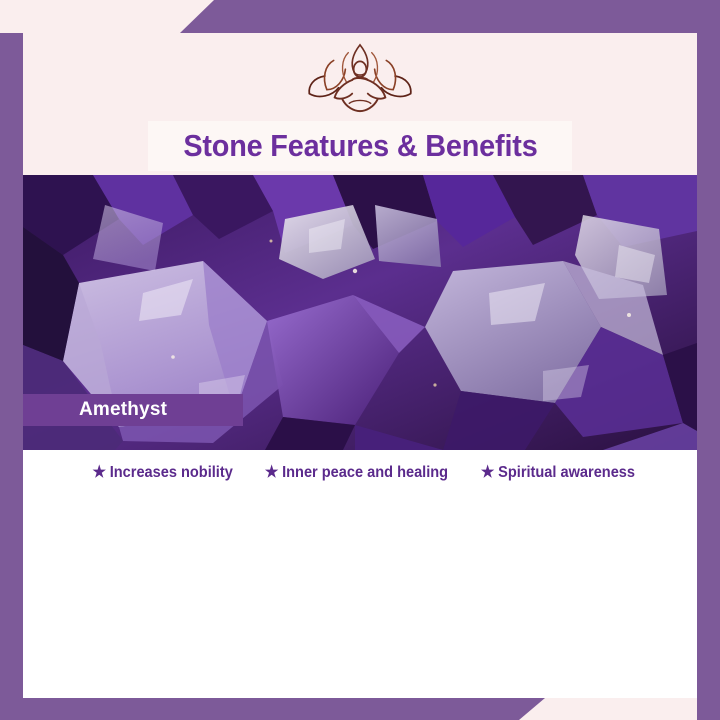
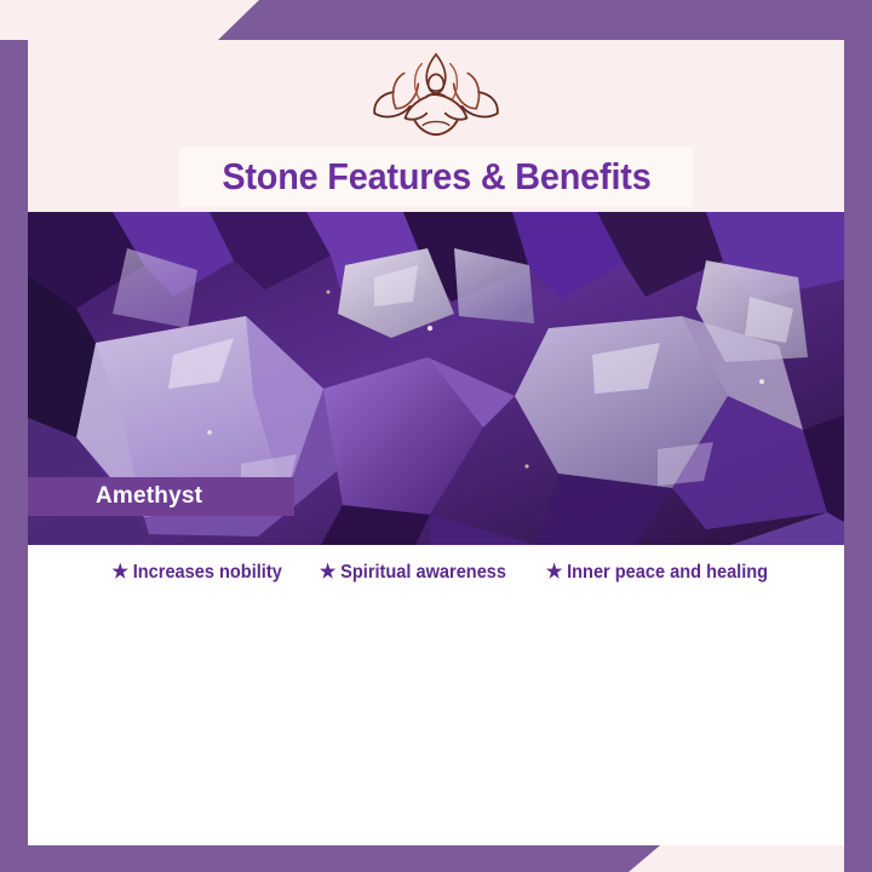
  Stone Features & Benefits
  Amethyst
  ★
  Increases nobility
  ★
- Inner peace and healing
+ Spiritual awareness
  ★
- Spiritual awareness
+ Inner peace and healing
